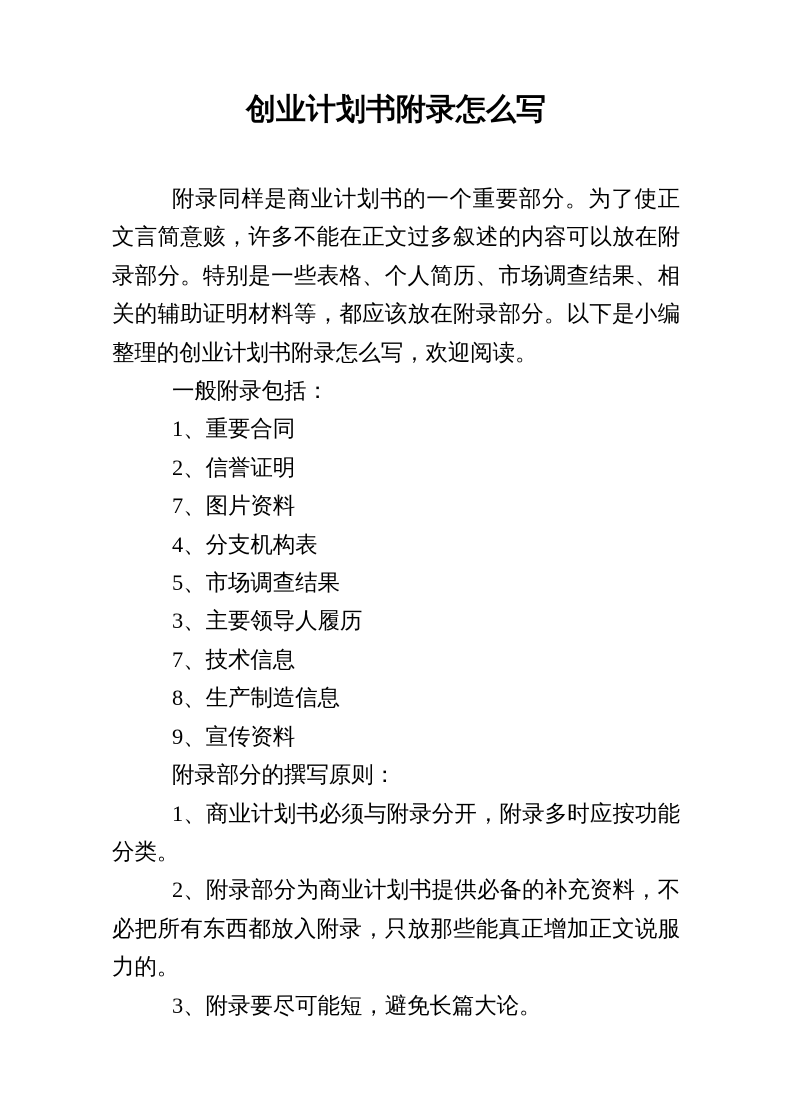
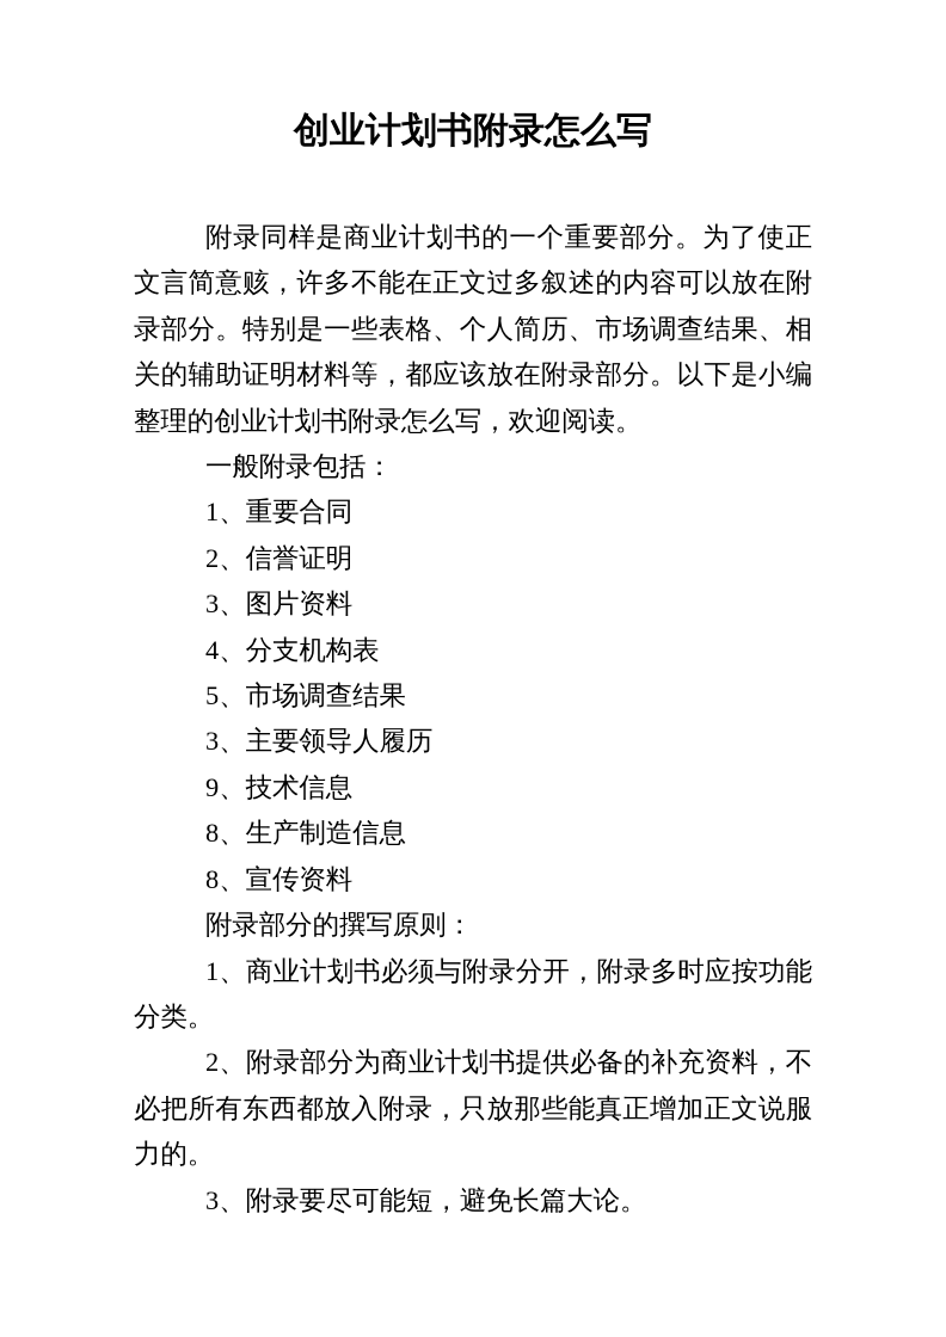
  创业计划书附录怎么写
  附录同样是商业计划书的一个重要部分。为了使正文言简意赅，许多不能在正文过多叙述的内容可以放在附录部分。特别是一些表格、个人简历、市场调查结果、相关的辅助证明材料等，都应该放在附录部分。以下是小编整理的创业计划书附录怎么写，欢迎阅读。
  一般附录包括：
  1、重要合同
  2、信誉证明
- 7、图片资料
+ 3、图片资料
  4、分支机构表
  5、市场调查结果
  3、主要领导人履历
- 7、技术信息
+ 9、技术信息
  8、生产制造信息
- 9、宣传资料
+ 8、宣传资料
  附录部分的撰写原则：
  1、商业计划书必须与附录分开，附录多时应按功能分类。
  2、附录部分为商业计划书提供必备的补充资料，不必把所有东西都放入附录，只放那些能真正增加正文说服力的。
  3、附录要尽可能短，避免长篇大论。
